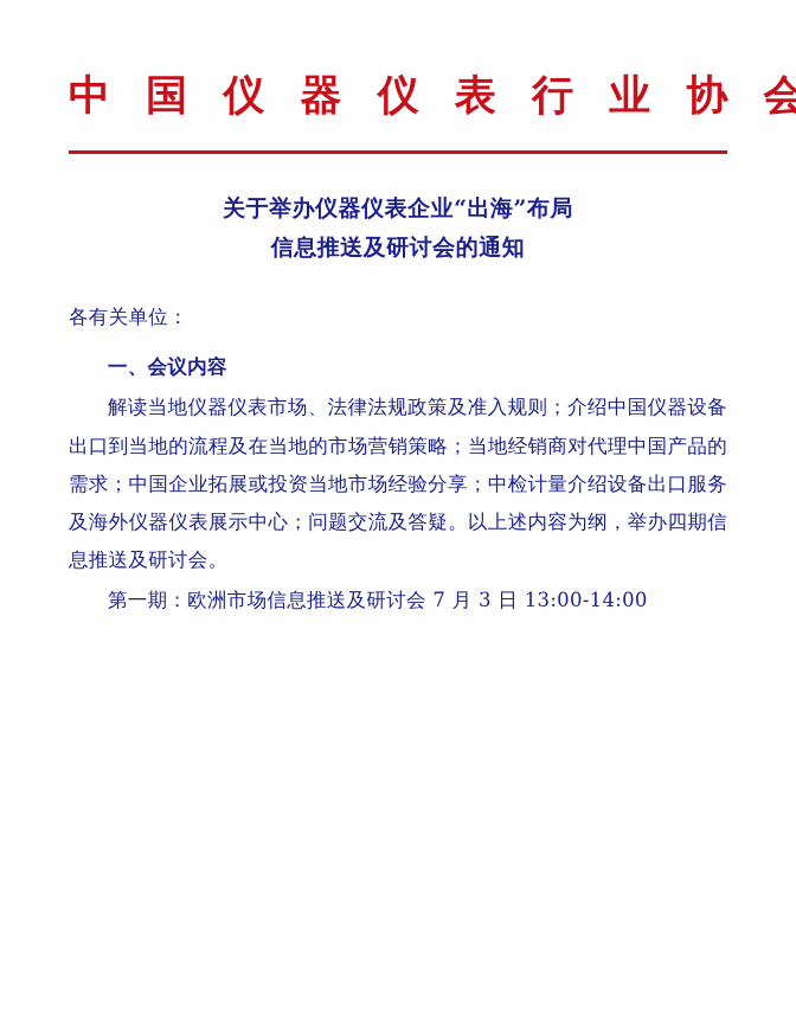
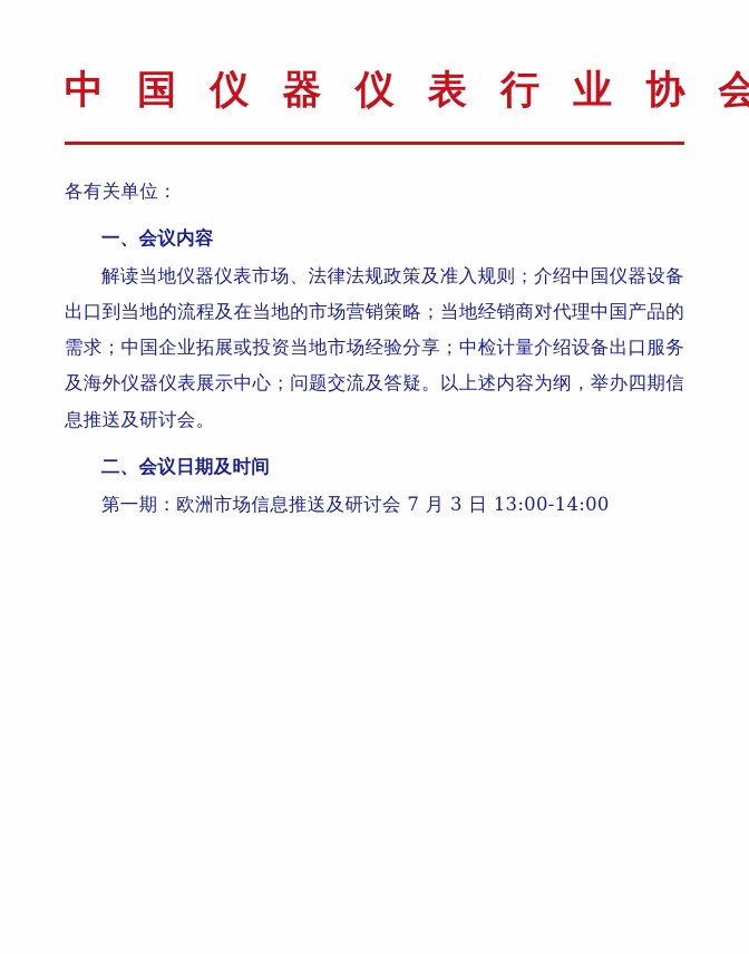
  中 国 仪 器 仪 表 行 业 协 会
- 关于举办仪器仪表企业“出海”布局
- 信息推送及研讨会的通知
  各有关单位：
  一、会议内容
  解读当地仪器仪表市场、法律法规政策及准入规则；介绍中国仪器设备出口到当地的流程及在当地的市场营销策略；当地经销商对代理中国产品的需求；中国企业拓展或投资当地市场经验分享；中检计量介绍设备出口服务及海外仪器仪表展示中心；问题交流及答疑。以上述内容为纲，举办四期信息推送及研讨会。
+ 二、会议日期及时间
  第一期：欧洲市场信息推送及研讨会 7 月 3 日 13:00-14:00
